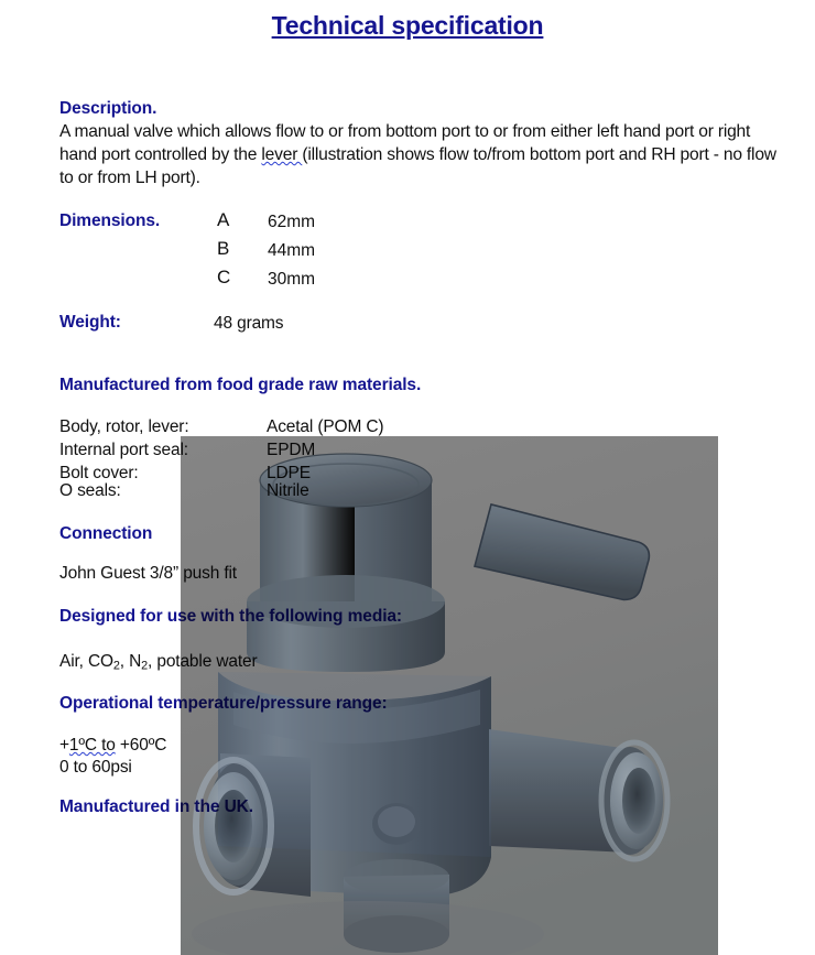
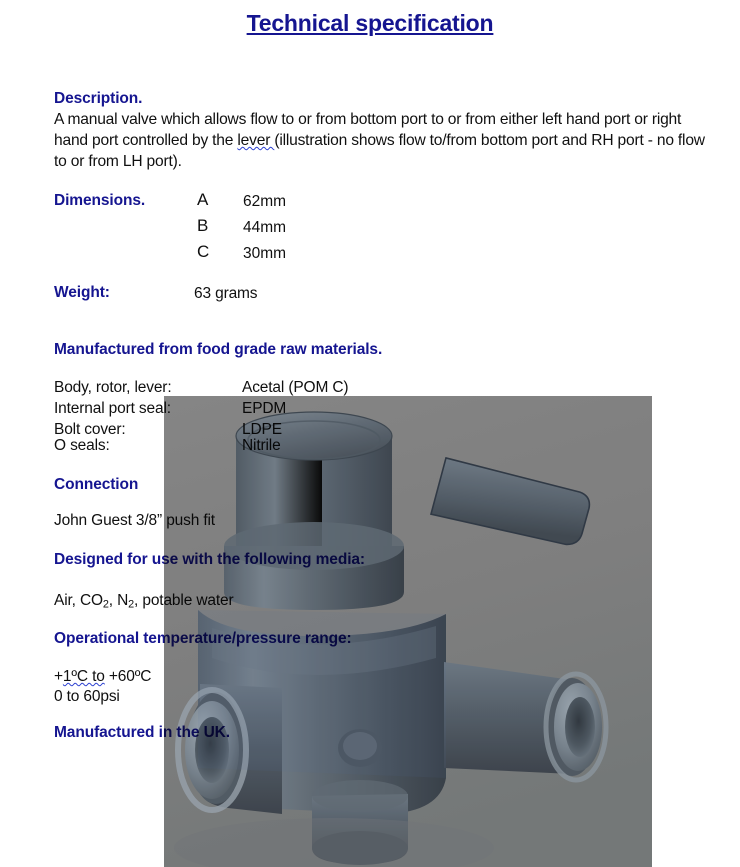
  Technical specification
  Description.
  A manual valve which allows flow to or from bottom port to or from either left hand port or right hand port controlled by the lever (illustration shows flow to/from bottom port and RH port - no flow to or from LH port).
  Dimensions.
  A
  62mm
  B
  44mm
  C
  30mm
  Weight:
- 48 grams
+ 63 grams
  Manufactured from food grade raw materials.
  Body, rotor, lever:
  Acetal (POM C)
  Internal port seal:
  EPDM
  Bolt cover:
  LDPE
  O seals:
  Nitrile
  Connection
  John Guest 3/8” push fit
  Designed for use with the following media:
  Air, CO2, N2, potable water
  Operational temperature/pressure range:
  +1ºC to +60ºC
  0 to 60psi
  Manufactured in the UK.
